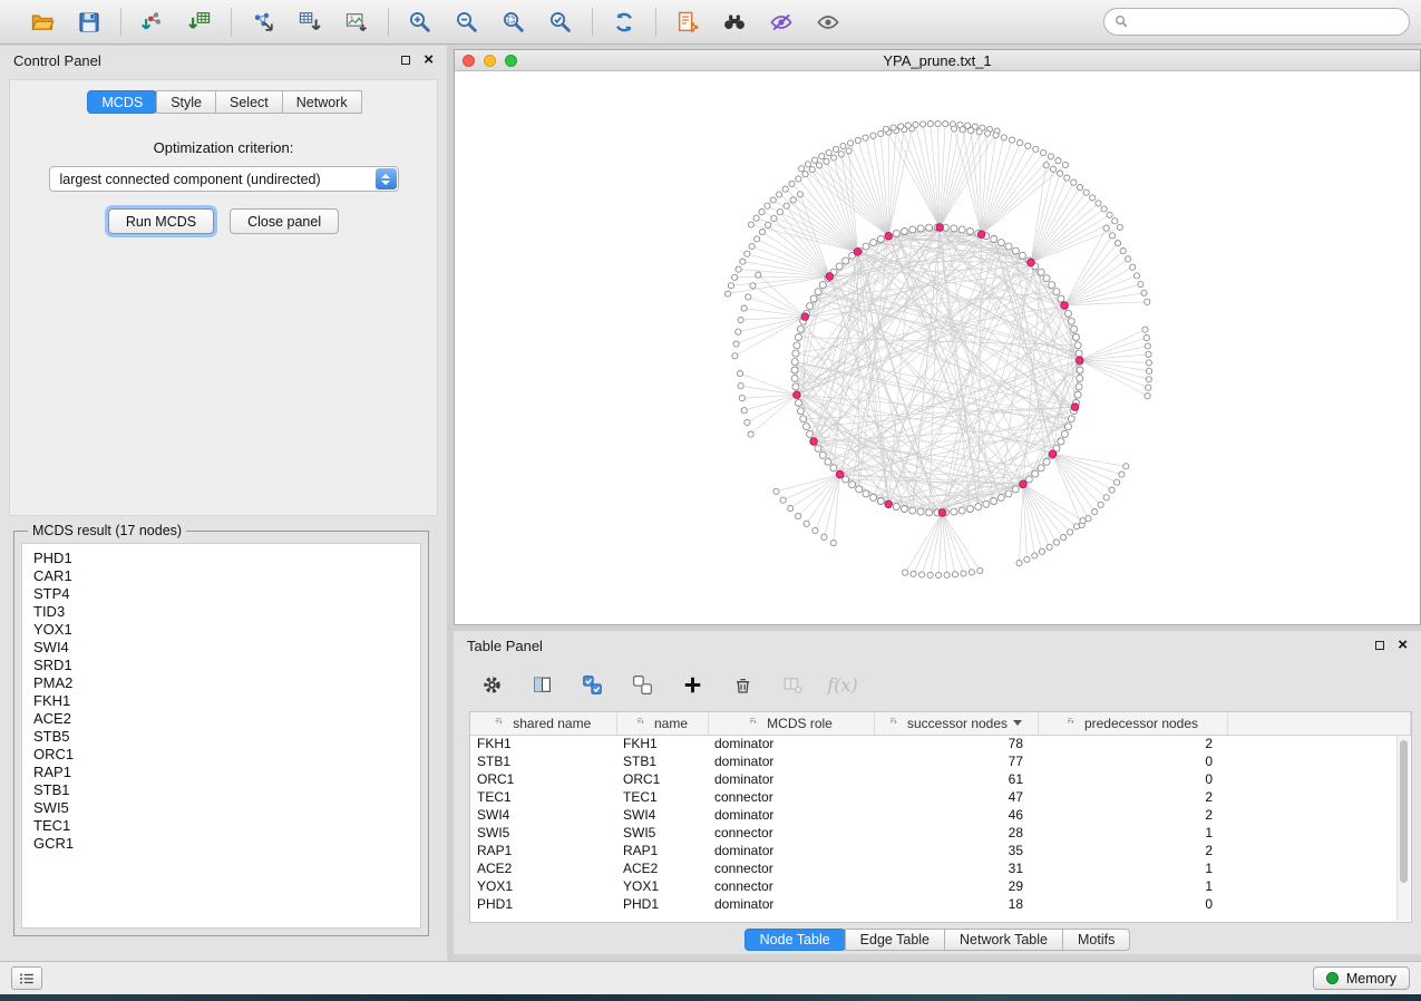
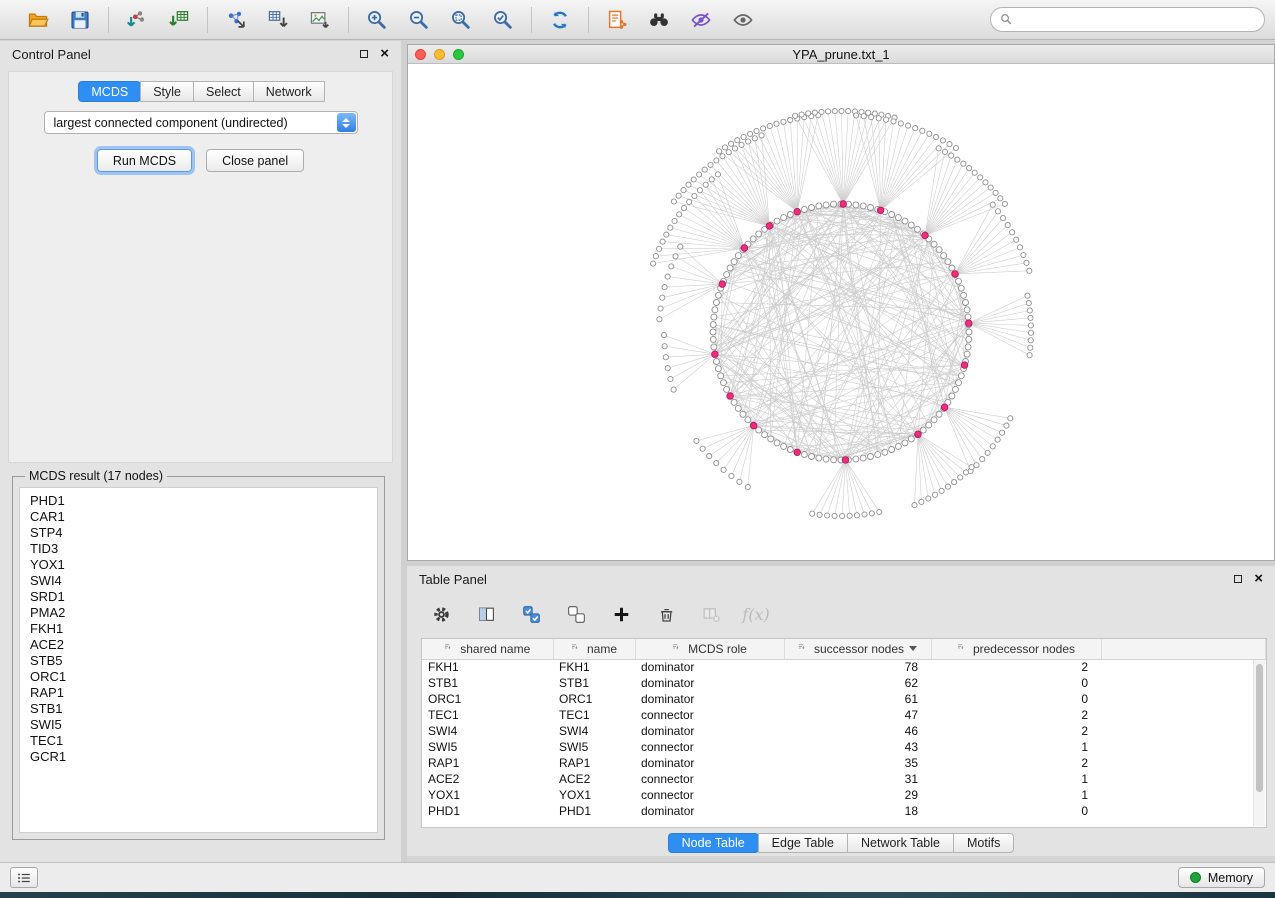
  Control Panel
  ×
  MCDS
  Style
  Select
  Network
- Optimization criterion:
  largest connected component (undirected)
  Run MCDS
  Close panel
  MCDS result (17 nodes)
  PHD1
  CAR1
  STP4
  TID3
  YOX1
  SWI4
  SRD1
  PMA2
  FKH1
  ACE2
  STB5
  ORC1
  RAP1
  STB1
  SWI5
  TEC1
  GCR1
  YPA_prune.txt_1
  Table Panel
  ×
  f(x)
  shared name	name	MCDS role	successor nodes	predecessor nodes
  FKH1	FKH1	dominator	78	2
- STB1	STB1	dominator	77	0
+ STB1	STB1	dominator	62	0
  ORC1	ORC1	dominator	61	0
  TEC1	TEC1	connector	47	2
  SWI4	SWI4	dominator	46	2
- SWI5	SWI5	connector	28	1
+ SWI5	SWI5	connector	43	1
  RAP1	RAP1	dominator	35	2
  ACE2	ACE2	connector	31	1
  YOX1	YOX1	connector	29	1
  PHD1	PHD1	dominator	18	0
  Node Table
  Edge Table
  Network Table
  Motifs
  Memory
